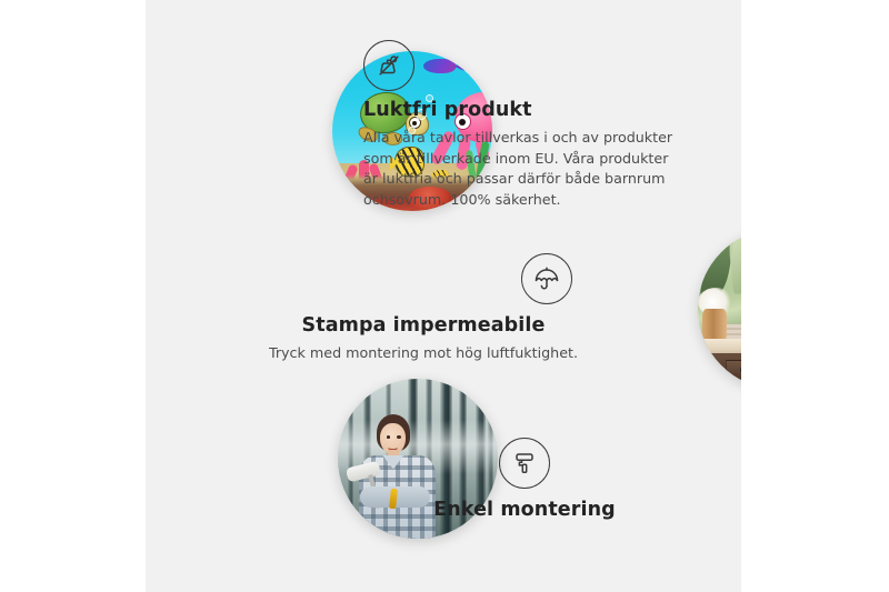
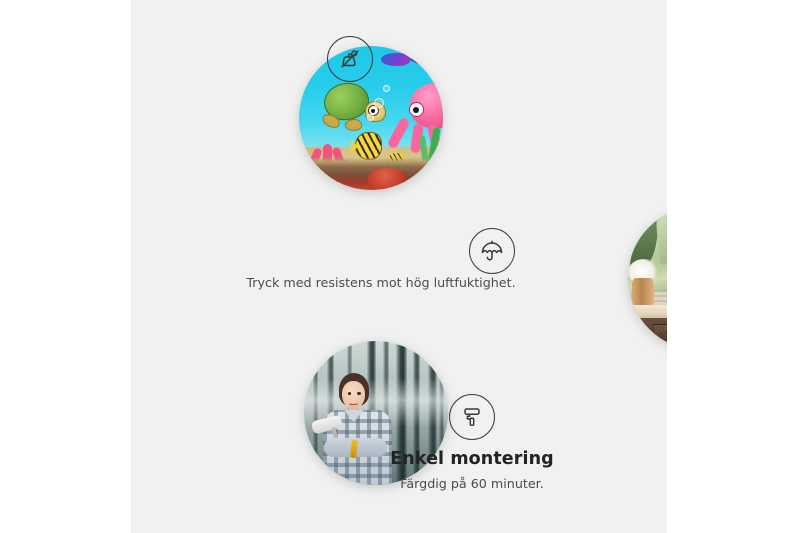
- Luktfri produkt
- Alla våra tavlor tillverkas i och av produkter som är tillverkade inom EU. Våra produkter är luktfria och passar därför både barnrum ochsovrum. 100% säkerhet.
- Stampa impermeabile
- Tryck med montering mot hög luftfuktighet.
+ Tryck med resistens mot hög luftfuktighet.
  Enkel montering
+ Färgdig på 60 minuter.
